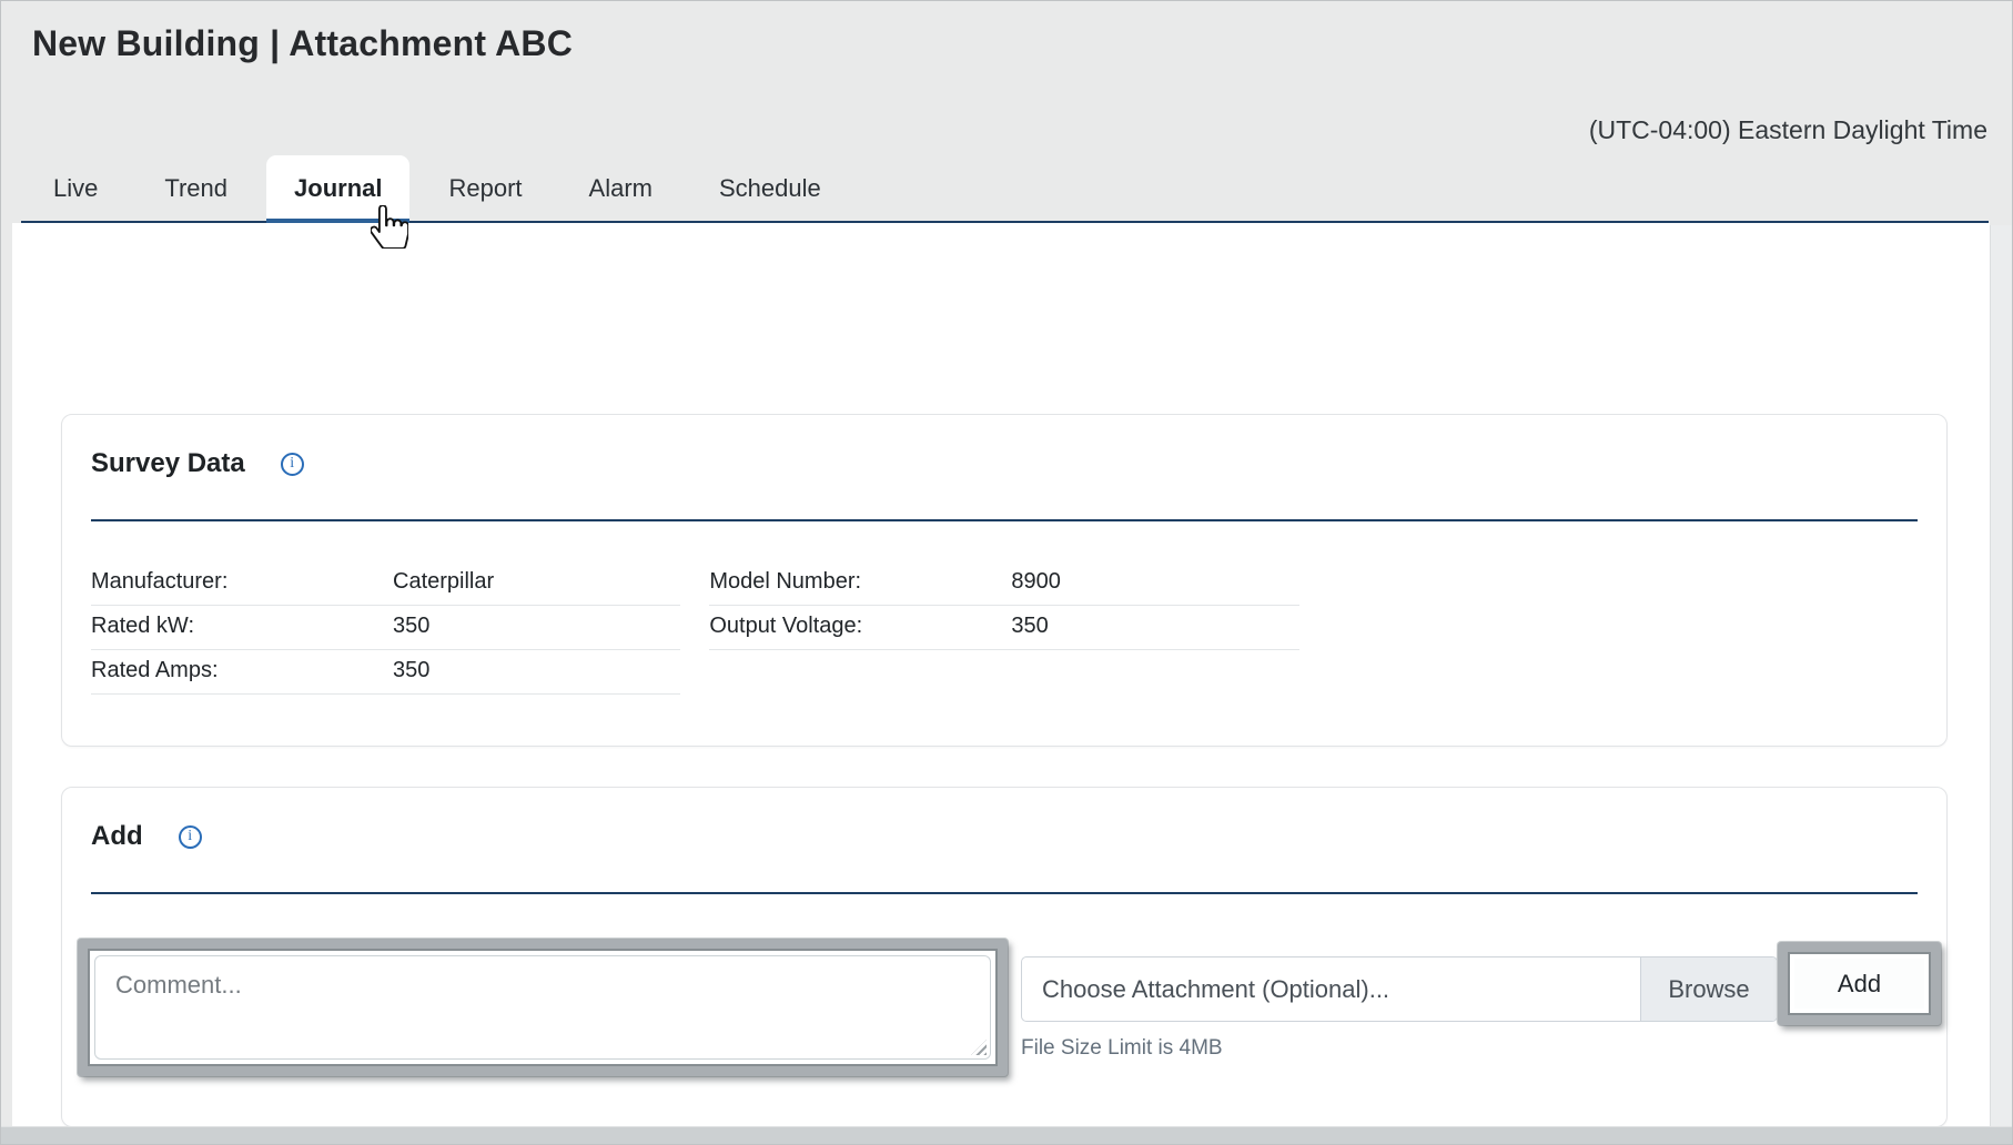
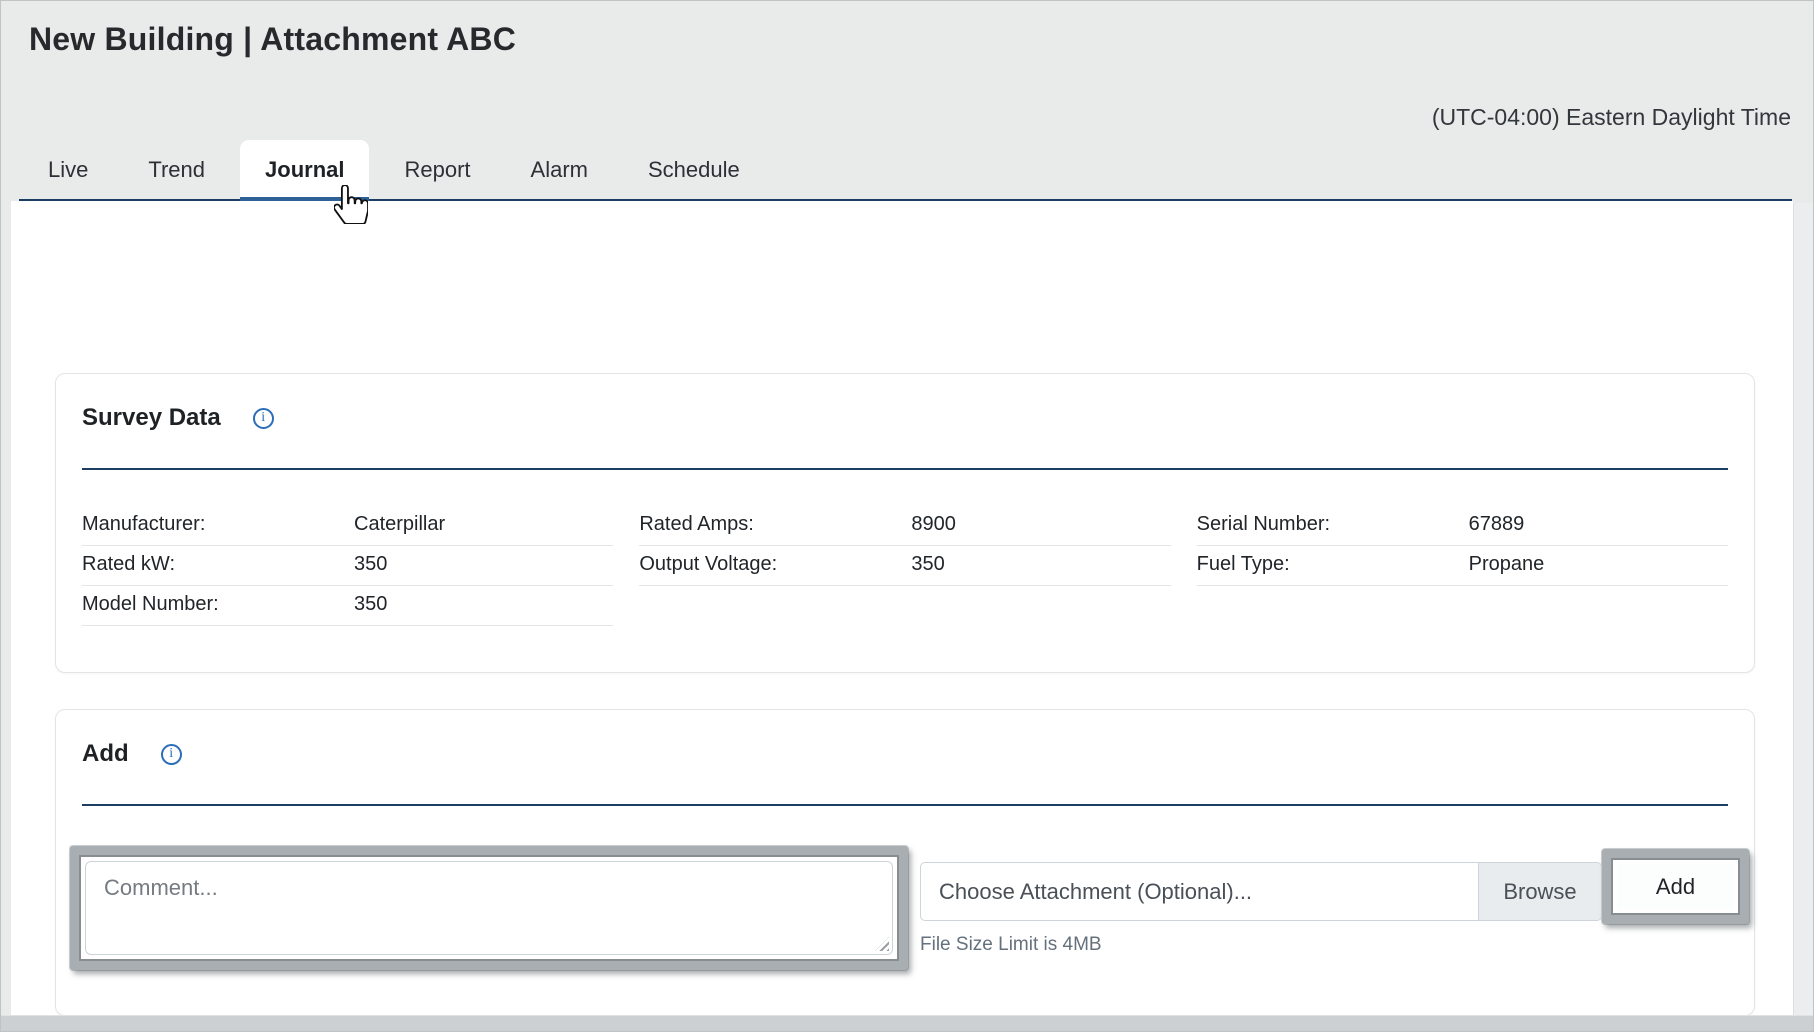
  New Building | Attachment ABC
  (UTC-04:00) Eastern Daylight Time
  Live
  Trend
  Journal
  Report
  Alarm
  Schedule
  Survey Data
  i
  Manufacturer:
  Caterpillar
  Rated kW:
  350
- Rated Amps:
+ Model Number:
  350
- Model Number:
+ Rated Amps:
  8900
  Output Voltage:
  350
+ Serial Number:
+ 67889
+ Fuel Type:
+ Propane
  Add
  i
  Comment...
  Choose Attachment (Optional)...
  Browse
  File Size Limit is 4MB
  Add
